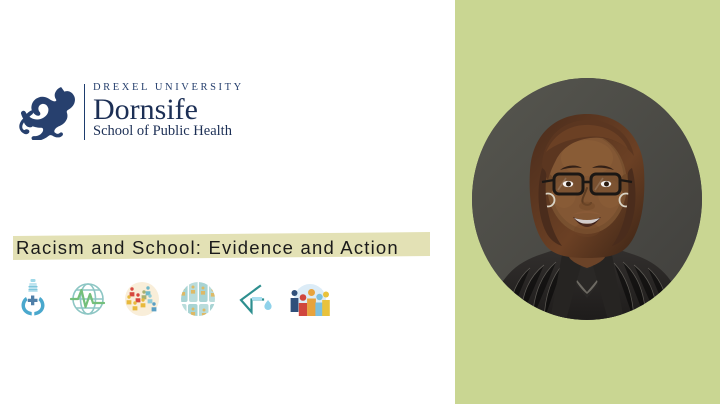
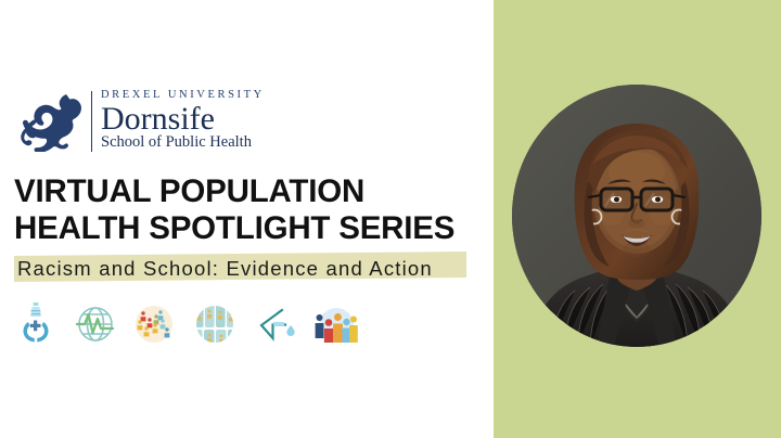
  DREXEL UNIVERSITY
  Dornsife
  School of Public Health
+ VIRTUAL POPULATION
+ HEALTH SPOTLIGHT SERIES
  Racism and School: Evidence and Action
